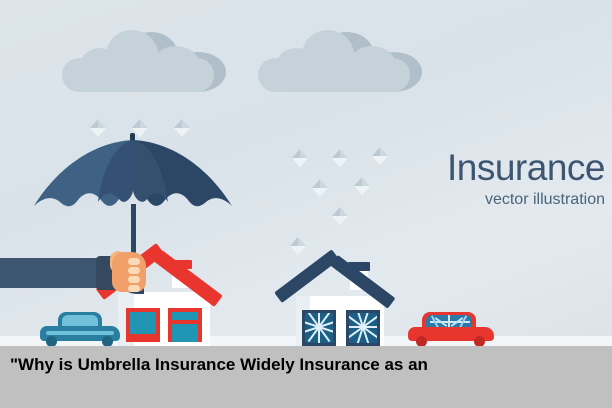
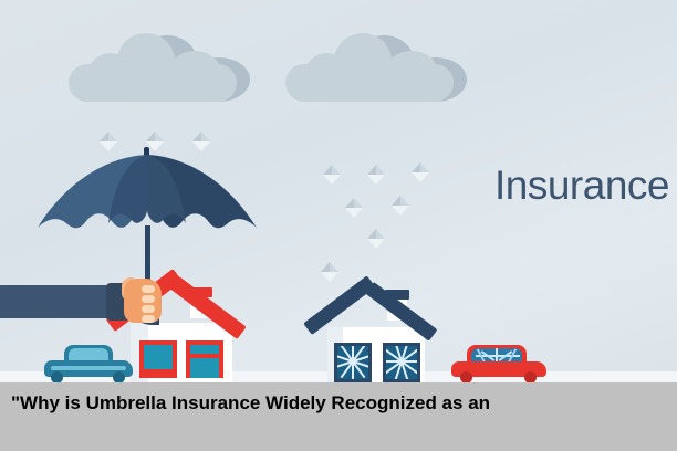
  Insurance
- vector illustration
- "Why is Umbrella Insurance Widely Insurance as an
+ "Why is Umbrella Insurance Widely Recognized as an
